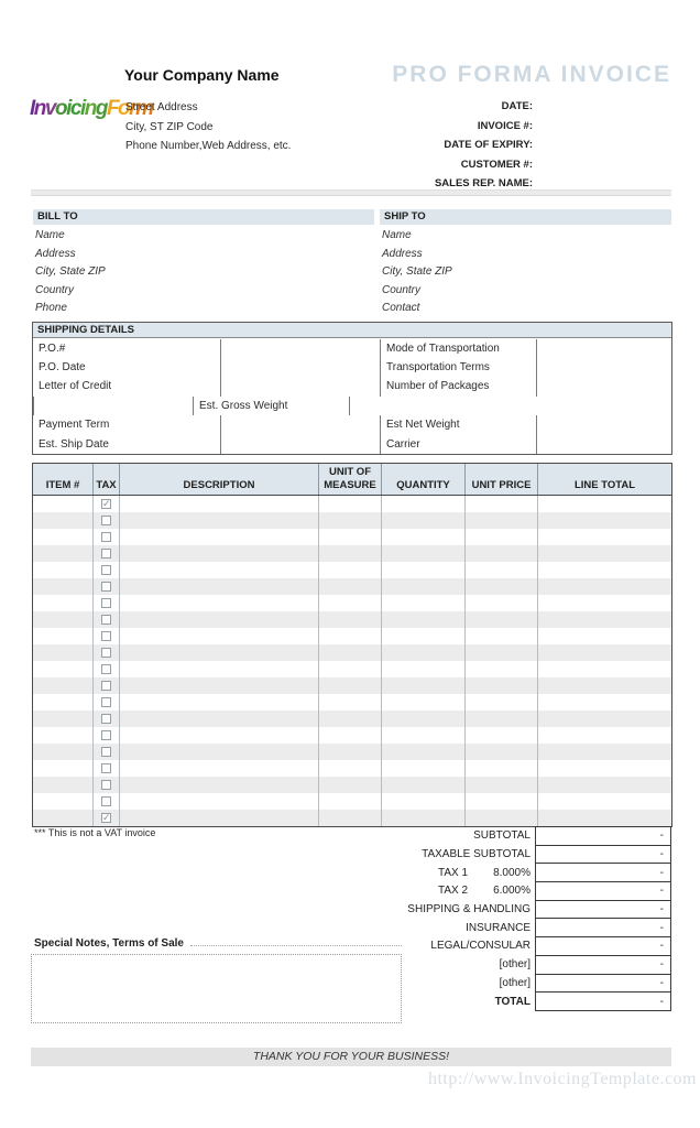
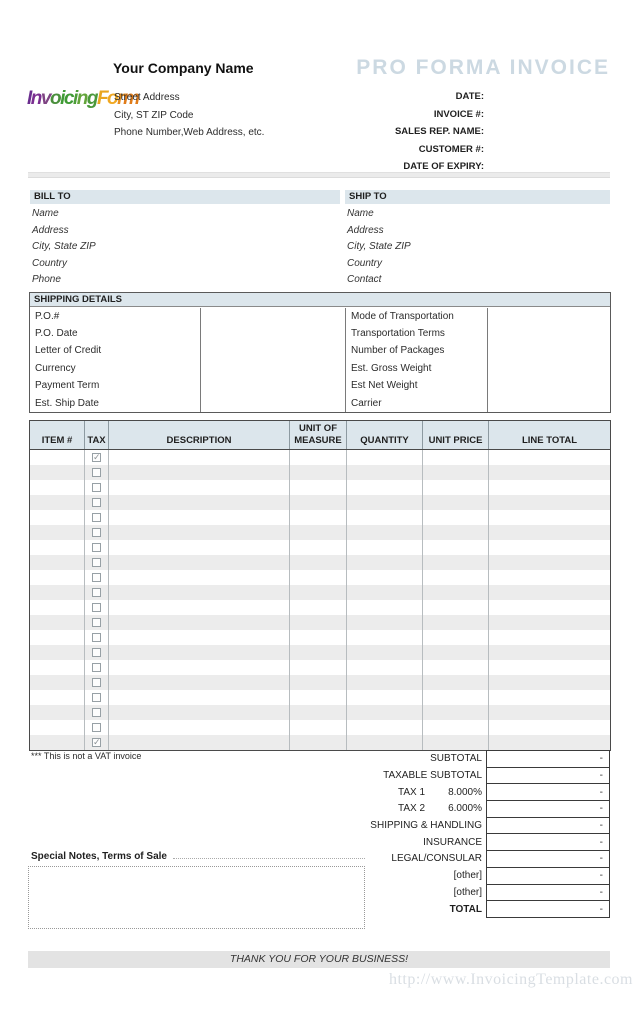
  Your Company Name
  InvoicingForm
  Street Address
  City, ST ZIP Code
  Phone Number,Web Address, etc.
  PRO FORMA INVOICE
  DATE:
  INVOICE #:
- DATE OF EXPIRY:
+ SALES REP. NAME:
  CUSTOMER #:
- SALES REP. NAME:
+ DATE OF EXPIRY:
  BILL TO
  Name
  Address
  City, State ZIP
  Country
  Phone
  SHIP TO
  Name
  Address
  City, State ZIP
  Country
  Contact
  SHIPPING DETAILS
  P.O.#
  Mode of Transportation
  P.O. Date
  Transportation Terms
  Letter of Credit
  Number of Packages
+ Currency
  Est. Gross Weight
  Payment Term
  Est Net Weight
  Est. Ship Date
  Carrier
  ITEM #
  TAX
  DESCRIPTION
  UNIT OF MEASURE
  QUANTITY
  UNIT PRICE
  LINE TOTAL
  ✓
  ✓
  *** This is not a VAT invoice
  SUBTOTAL
  -
  TAXABLE SUBTOTAL
  -
  TAX 1
  8.000%
  -
  TAX 2
  6.000%
  -
  SHIPPING & HANDLING
  -
  INSURANCE
  -
  LEGAL/CONSULAR
  -
  [other]
  -
  [other]
  -
  TOTAL
  -
  Special Notes, Terms of Sale
  THANK YOU FOR YOUR BUSINESS!
  http://www.InvoicingTemplate.com
